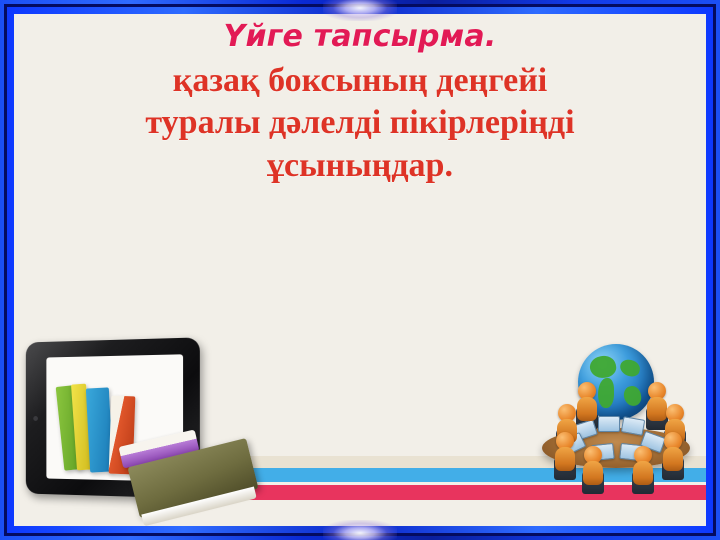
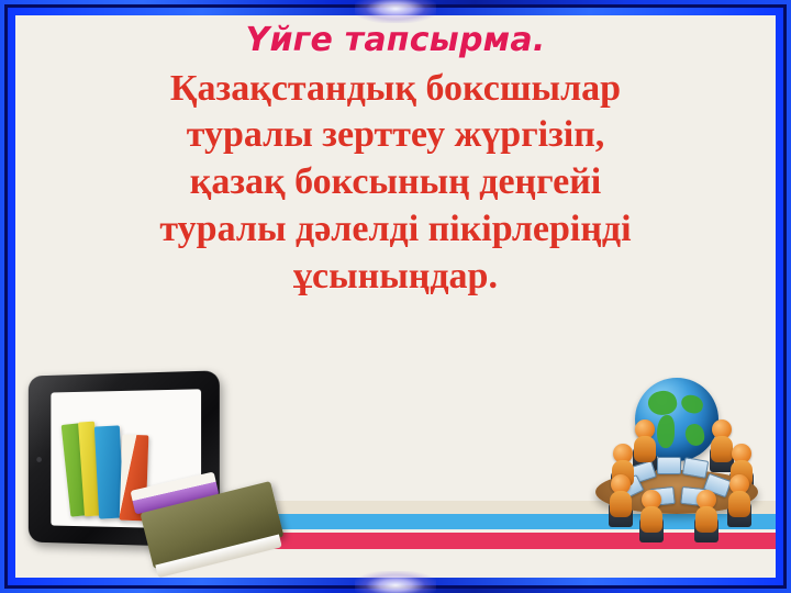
  Үйге тапсырма.
+ Қазақстандық боксшылар
+ туралы зерттеу жүргізіп,
  қазақ боксының деңгейі
  туралы дәлелді пікірлеріңді
  ұсыныңдар.
